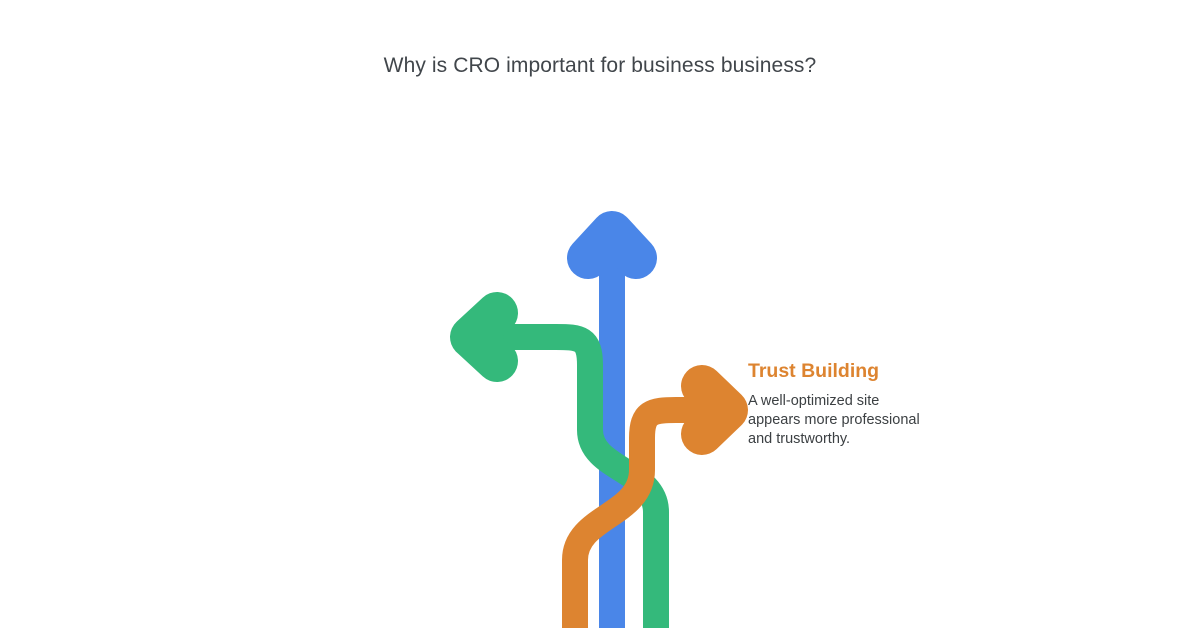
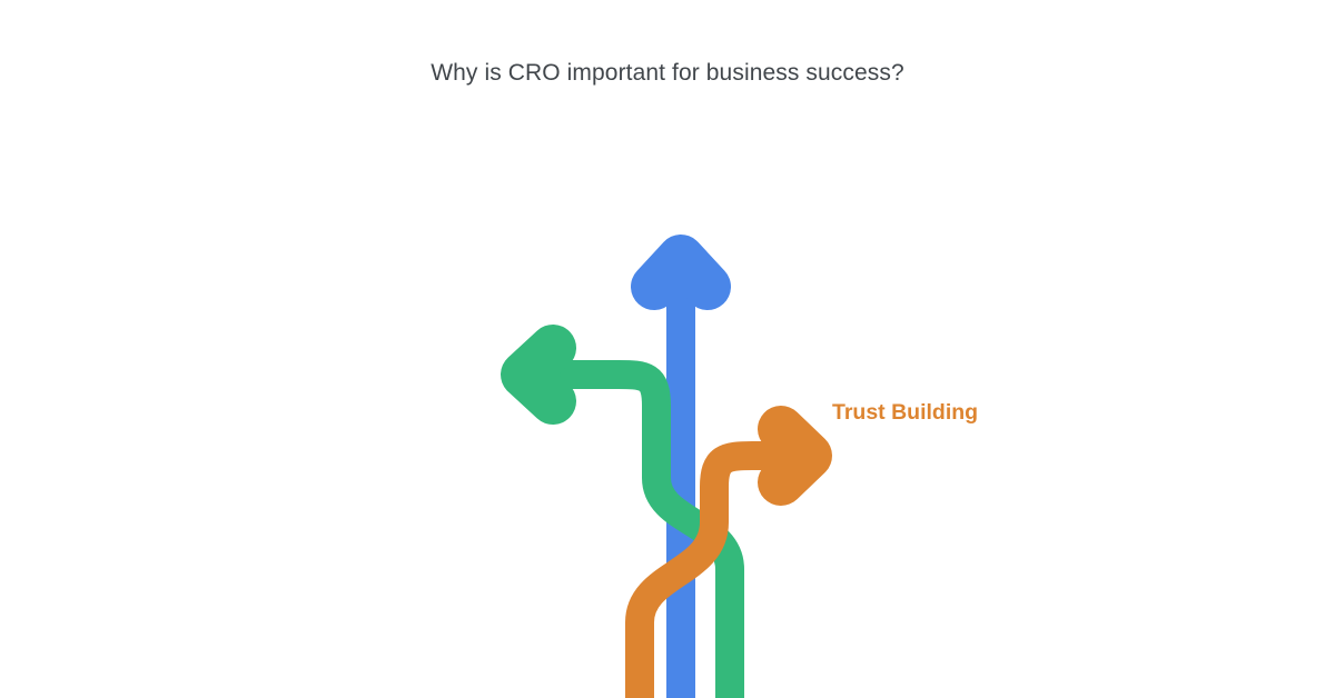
- Why is CRO important for business business?
+ Why is CRO important for business success?
  Trust Building
- A well-optimized site appears more professional and trustworthy.
